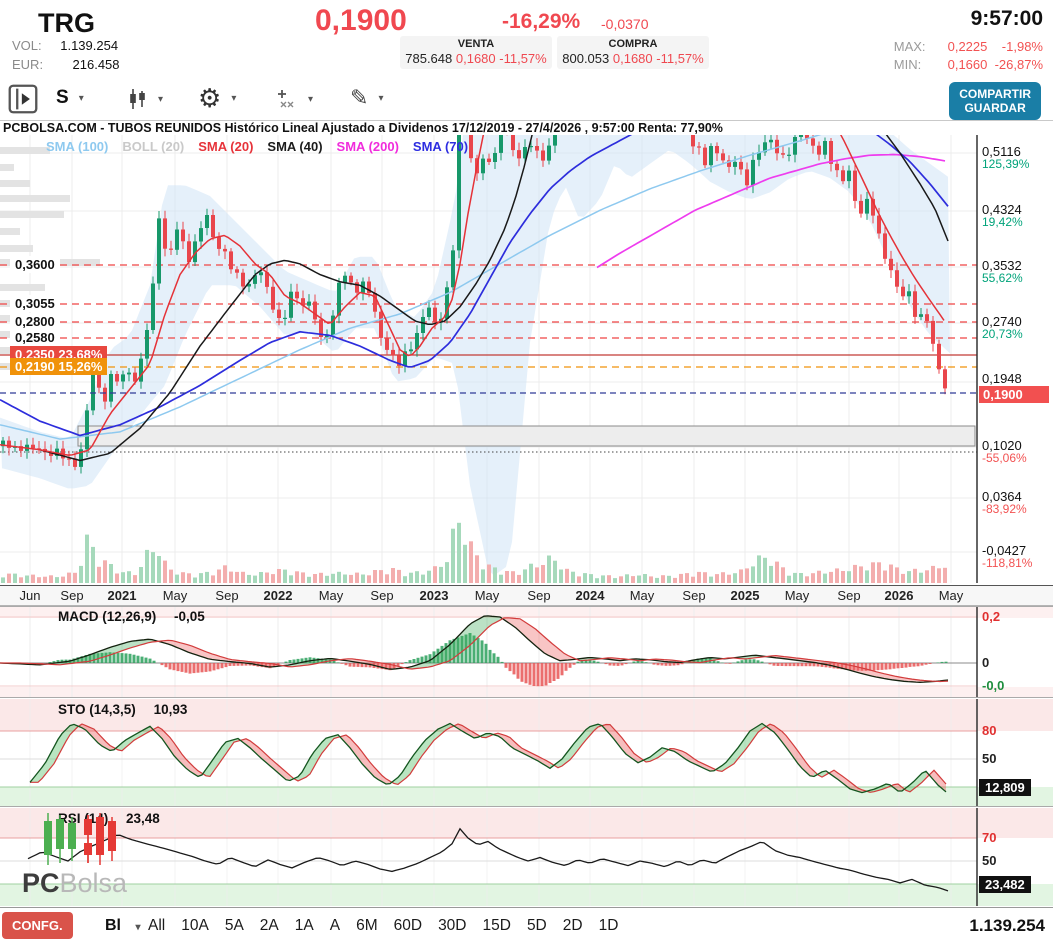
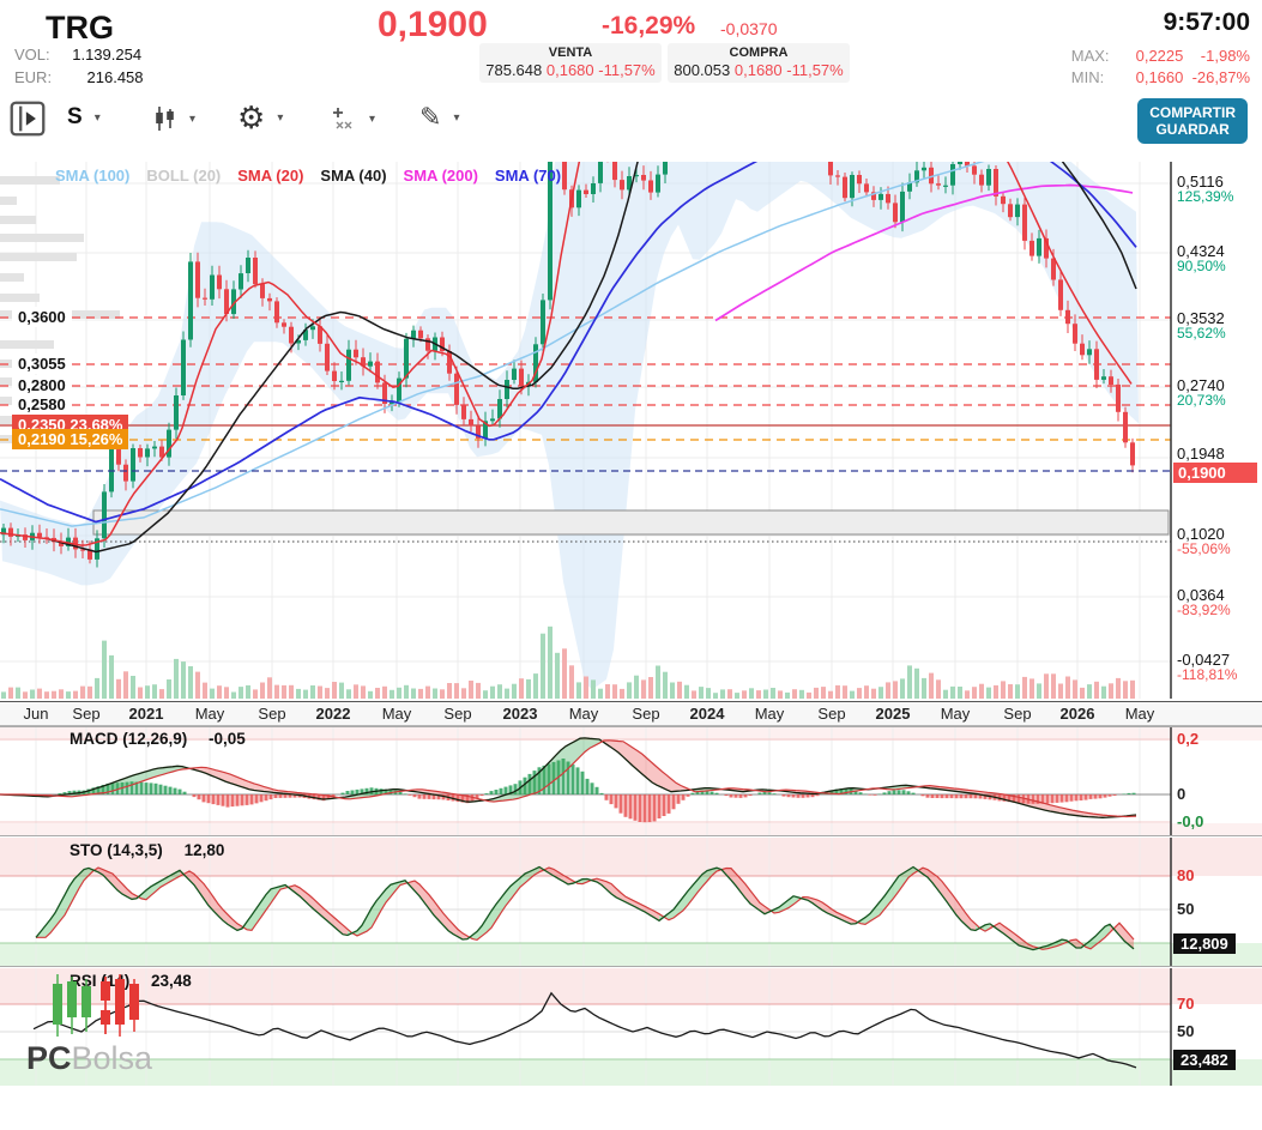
  TRG
  VOL: 1.139.254
  EUR: 216.458
  0,1900
  -16,29%
  -0,0370
  9:57:00
  VENTA
  785.648 0,1680 -11,57%
  COMPRA
  800.053 0,1680 -11,57%
  MAX: 0,2225 -1,98%
  MIN: 0,1660 -26,87%
  S
  ▾
  ▾
  ⚙
  ▾
  ▾
  ✎
  ▾
  COMPARTIR
  GUARDAR
- PCBOLSA.COM - TUBOS REUNIDOS Histórico Lineal Ajustado a Dividenos 17/12/2019 - 27/4/2026 , 9:57:00 Renta: 77,90%
  SMA (100) BOLL (20) SMA (20) SMA (40) SMA (200) SMA (70)
  0,3600
  0,3055
  0,2800
  0,2580
  0,2350 23,68%
  0,2190 15,26%
  0,5116
  125,39%
  0,4324
- 19,42%
+ 90,50%
  0,3532
  55,62%
  0,2740
  20,73%
  0,1948
  0,1020
  -55,06%
  0,0364
  -83,92%
  -0,0427
  -118,81%
  0,1900
  0,2
  0
  -0,0
  80
  50
  12,809
  70
  50
  23,482
  Jun
  Sep
  2021
  May
  Sep
  2022
  May
  Sep
  2023
  May
  Sep
  2024
  May
  Sep
  2025
  May
  Sep
  2026
  May
  MACD (12,26,9) -0,05
- STO (14,3,5) 10,93
+ STO (14,3,5) 12,80
  RI (1) 23,48
  PCBolsa
- CONFG.
- Bl ▾
- All 10A 5A 2A 1A A 6M 60D 30D 15D 5D 2D 1D
- 1.139.254
